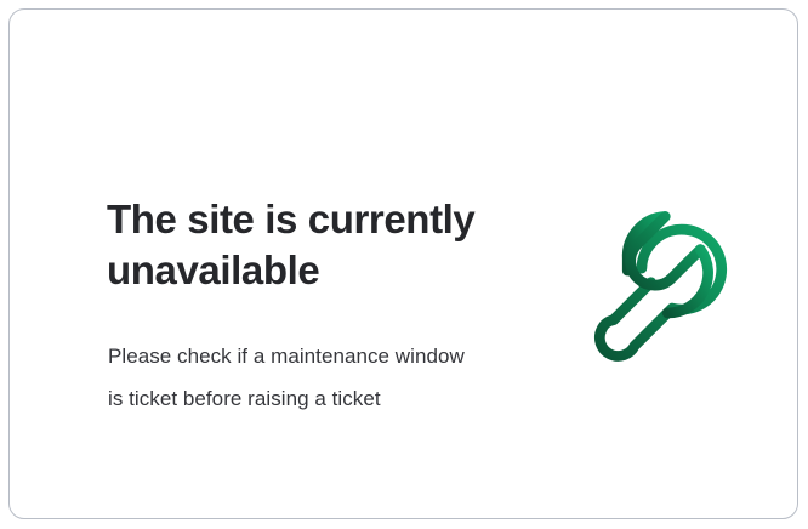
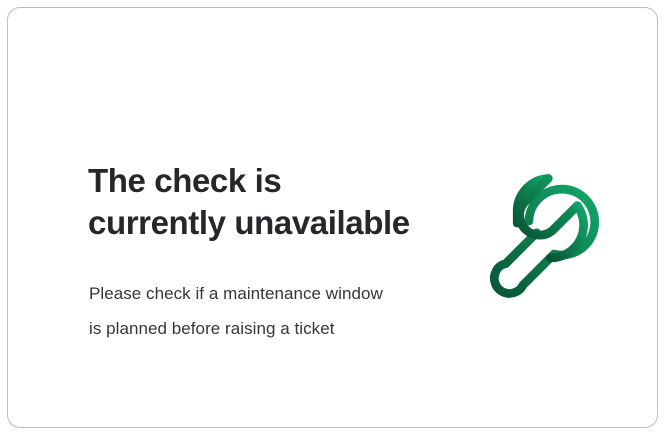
- The site is currently unavailable
+ The check is currently unavailable
- Please check if a maintenance window is ticket before raising a ticket
+ Please check if a maintenance window is planned before raising a ticket
